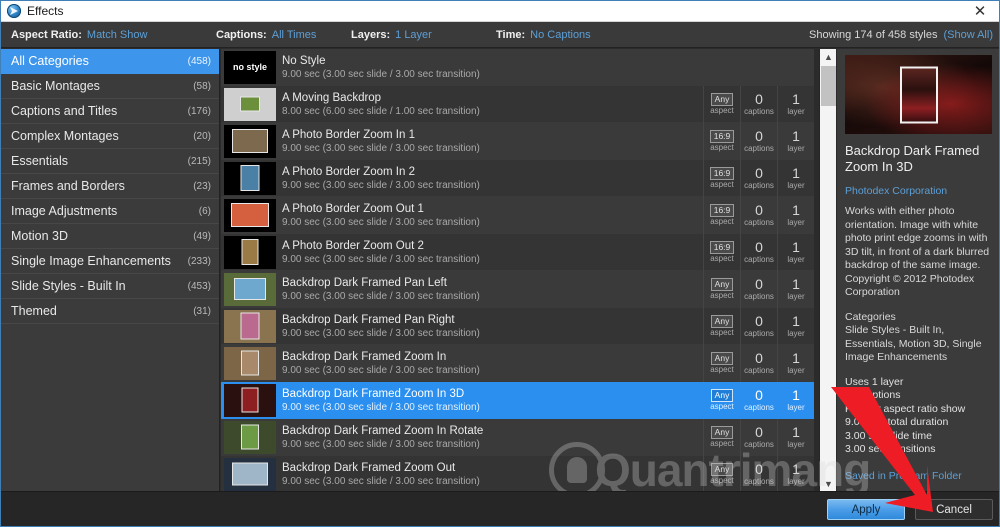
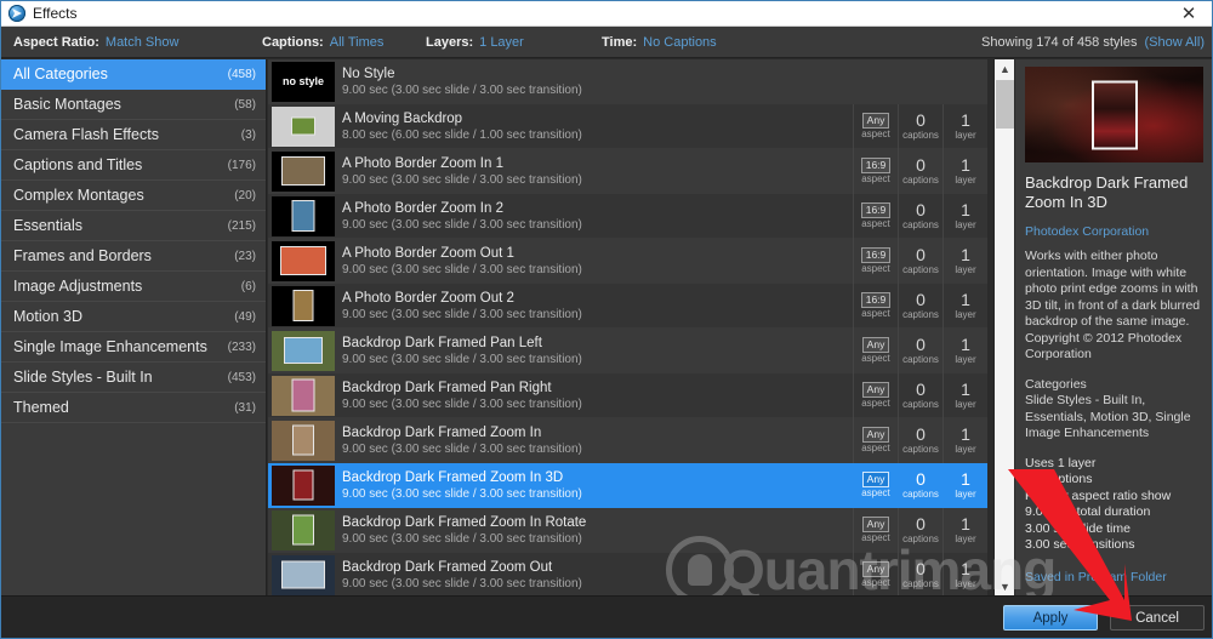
  Effects
  ✕
  Aspect Ratio: Match Show
  Captions: All Times
  Layers: 1 Layer
  Time: No Captions
  Showing 174 of 458 styles (Show All)
  All Categories
  (458)
  Basic Montages
  (58)
+ Camera Flash Effects
+ (3)
  Captions and Titles
  (176)
  Complex Montages
  (20)
  Essentials
  (215)
  Frames and Borders
  (23)
  Image Adjustments
  (6)
  Motion 3D
  (49)
  Single Image Enhancements
  (233)
  Slide Styles - Built In
  (453)
  Themed
  (31)
  no style
  No Style
  9.00 sec (3.00 sec slide / 3.00 sec transition)
  A Moving Backdrop
  8.00 sec (6.00 sec slide / 1.00 sec transition)
  Any
  aspect
  0
  captions
  1
  layer
  A Photo Border Zoom In 1
  9.00 sec (3.00 sec slide / 3.00 sec transition)
  16:9
  aspect
  0
  captions
  1
  layer
  A Photo Border Zoom In 2
  9.00 sec (3.00 sec slide / 3.00 sec transition)
  16:9
  aspect
  0
  captions
  1
  layer
  A Photo Border Zoom Out 1
  9.00 sec (3.00 sec slide / 3.00 sec transition)
  16:9
  aspect
  0
  captions
  1
  layer
  A Photo Border Zoom Out 2
  9.00 sec (3.00 sec slide / 3.00 sec transition)
  16:9
  aspect
  0
  captions
  1
  layer
  Backdrop Dark Framed Pan Left
  9.00 sec (3.00 sec slide / 3.00 sec transition)
  Any
  aspect
  0
  captions
  1
  layer
  Backdrop Dark Framed Pan Right
  9.00 sec (3.00 sec slide / 3.00 sec transition)
  Any
  aspect
  0
  captions
  1
  layer
  Backdrop Dark Framed Zoom In
  9.00 sec (3.00 sec slide / 3.00 sec transition)
  Any
  aspect
  0
  captions
  1
  layer
  Backdrop Dark Framed Zoom In 3D
  9.00 sec (3.00 sec slide / 3.00 sec transition)
  Any
  aspect
  0
  captions
  1
  layer
  Backdrop Dark Framed Zoom In Rotate
  9.00 sec (3.00 sec slide / 3.00 sec transition)
  Any
  aspect
  0
  captions
  1
  layer
  Backdrop Dark Framed Zoom Out
  9.00 sec (3.00 sec slide / 3.00 sec transition)
  Any
  aspect
  0
  captions
  1
  layer
  ▲
  ▼
  Backdrop Dark Framed Zoom In 3D
  Photodex Corporation
  Works with either photo orientation. Image with white photo print edge zooms in with 3D tilt, in front of a dark blurred backdrop of the same image. Copyright © 2012 Photodex Corporation
  Categories
  Slide Styles - Built In, Essentials, Motion 3D, Single Image Enhancements
  Uses 1 layer
  aspect ratio show
  9.0 total duration
  3.00 sensitions
  Saved in Pram Folder
  Quantrimang
  Apply
  Cancel
